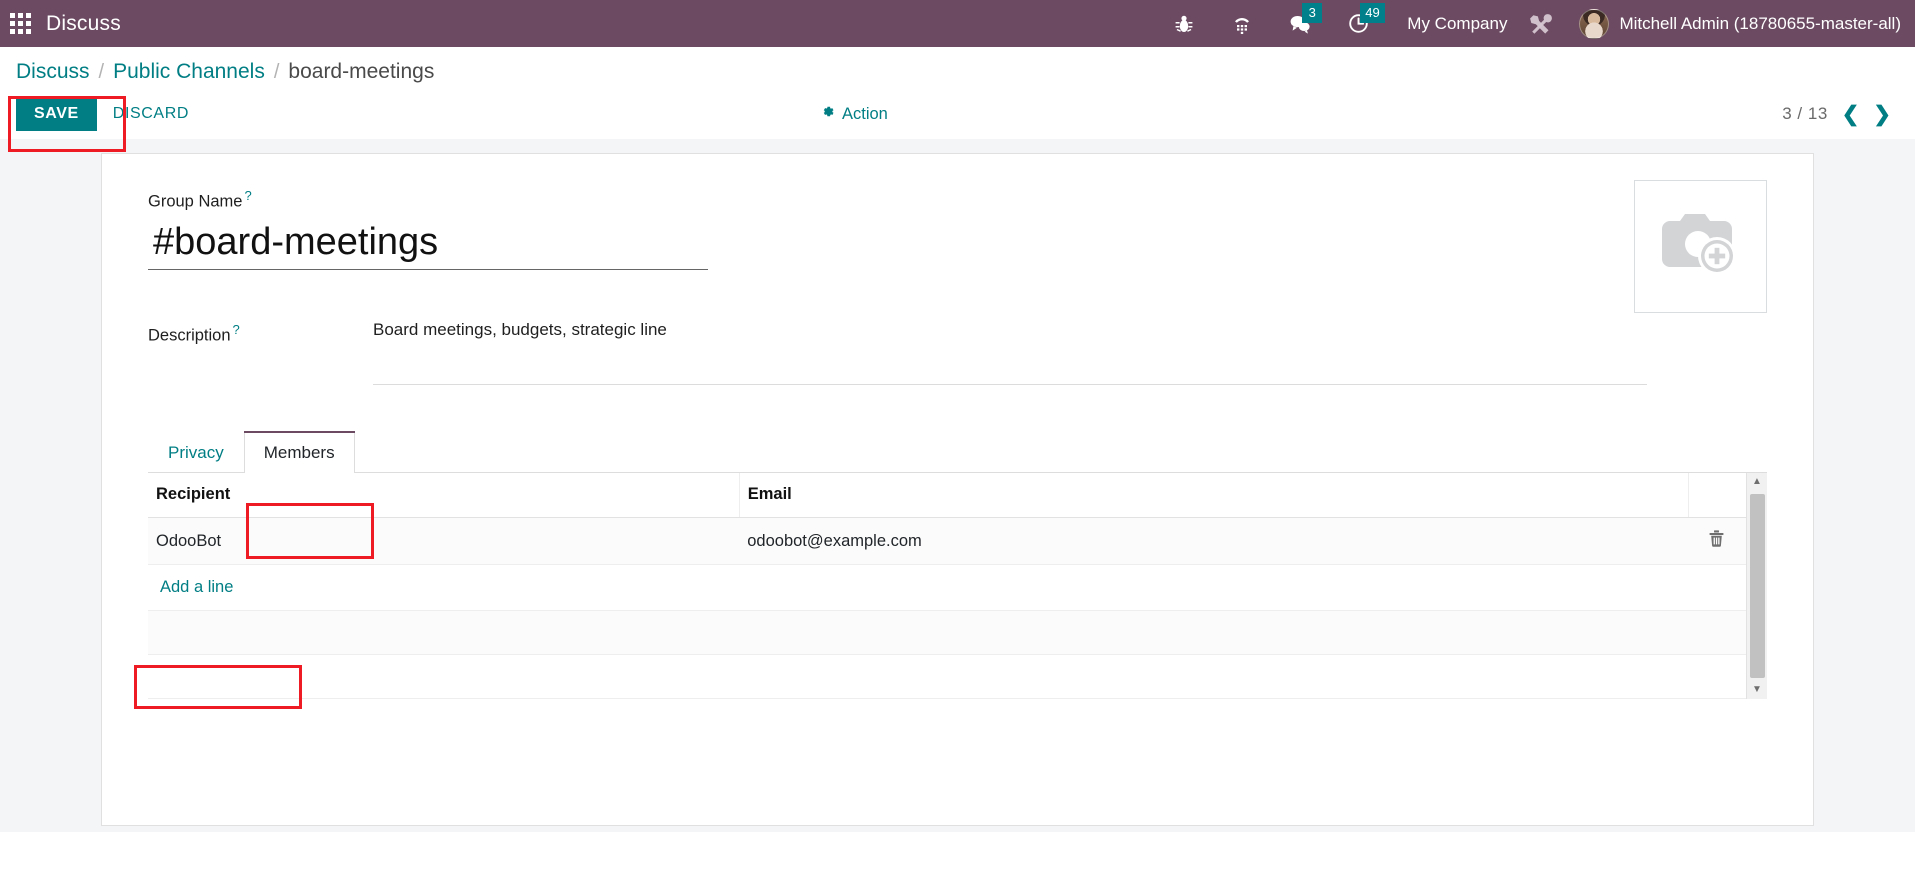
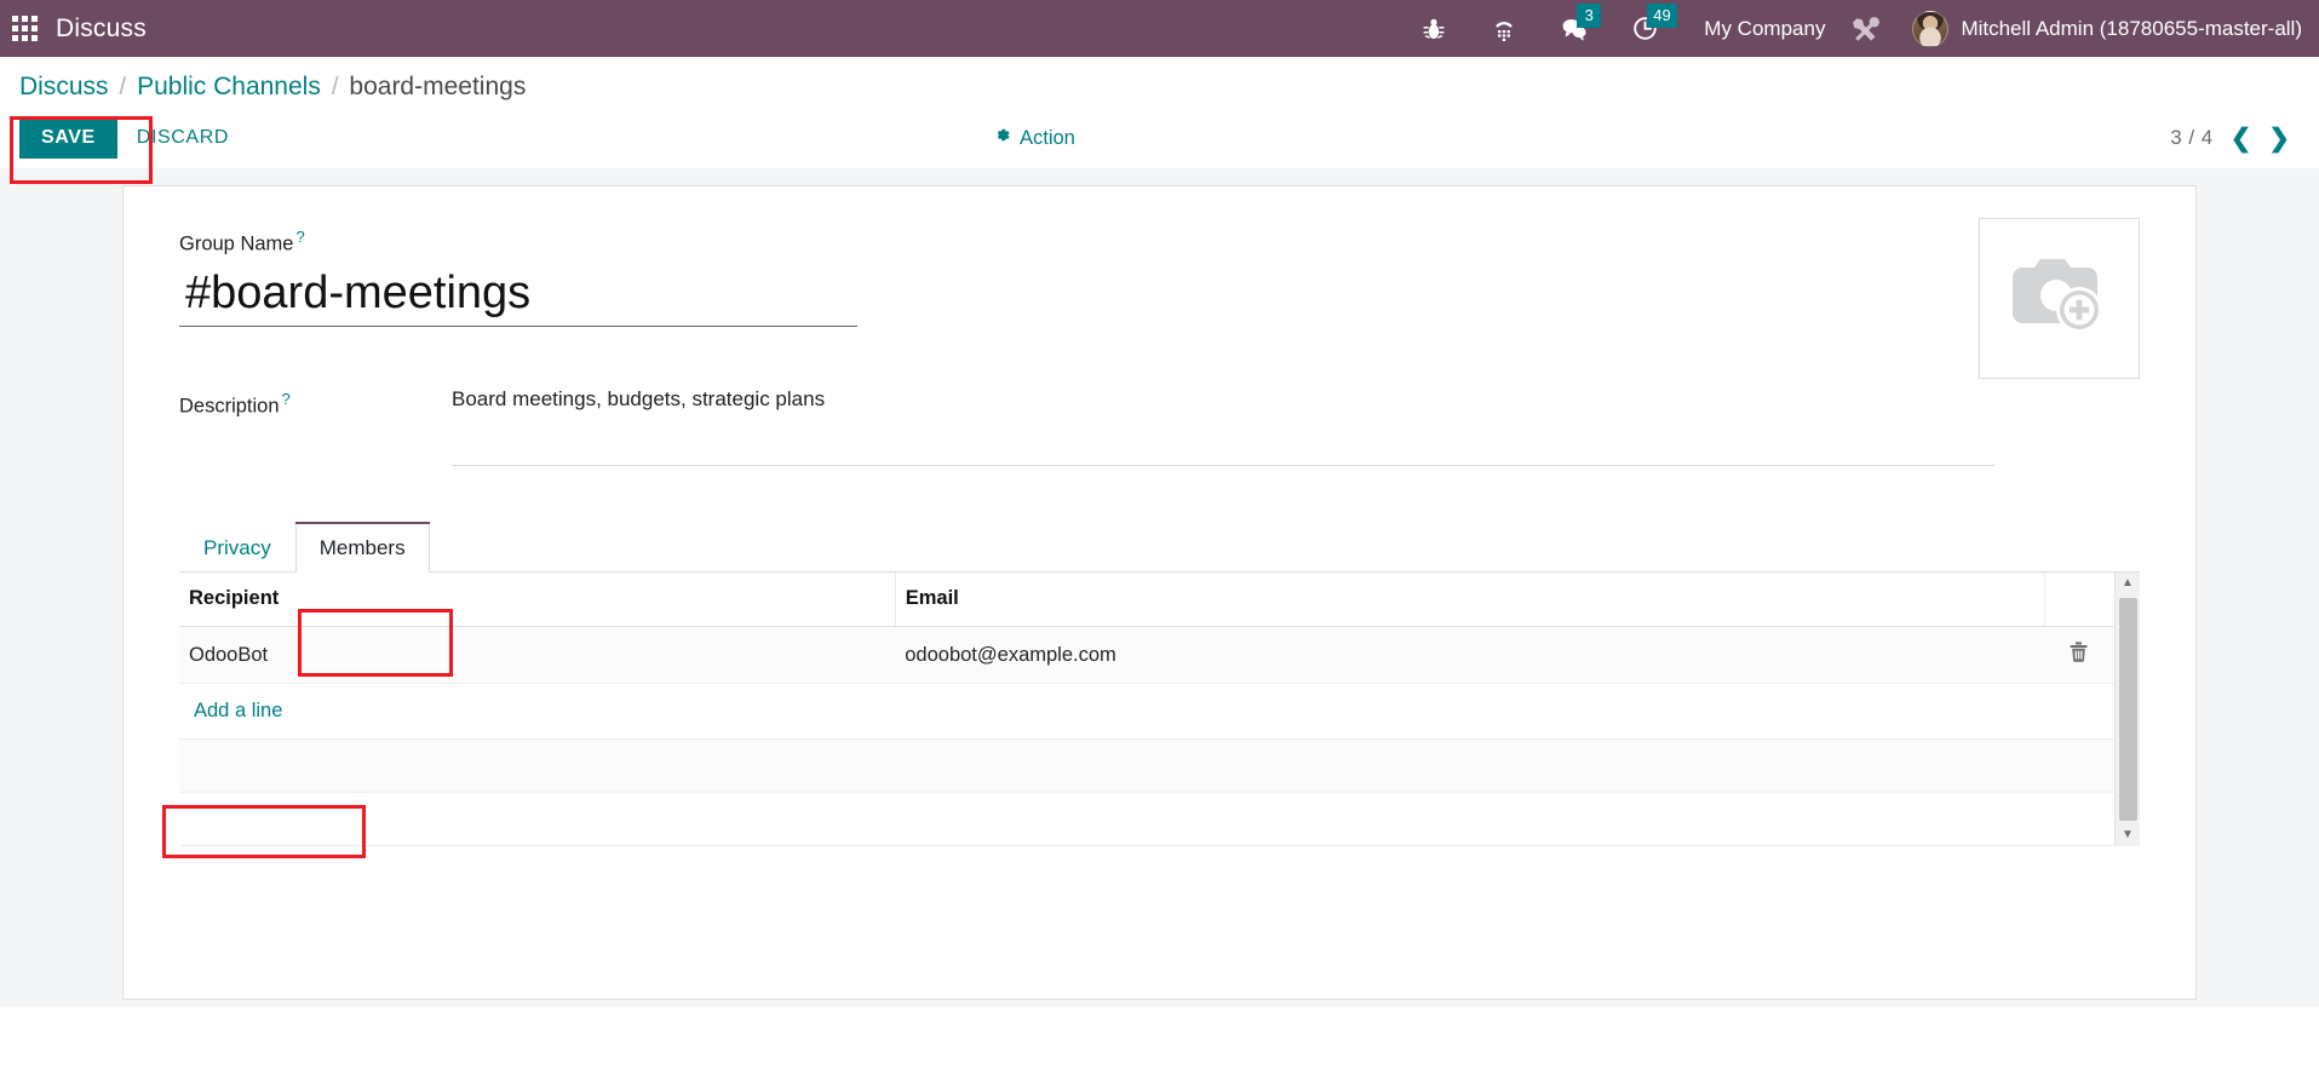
  Discuss
  3
  49
  My Company
  Mitchell Admin (18780655-master-all)
  Discuss
  /
  Public Channels
  /
  board-meetings
  SAVE
  DISCARD
  Action
- 3 / 13
+ 3 / 4
  ❮
  ❯
  Group Name ?
  #board-meetings
  Description ?
- Board meetings, budgets, strategic line
+ Board meetings, budgets, strategic plans
  Privacy
  Members
  Recipient	Email
  OdooBot	odoobot@example.com
  Add a line
  ▲
  ▼
